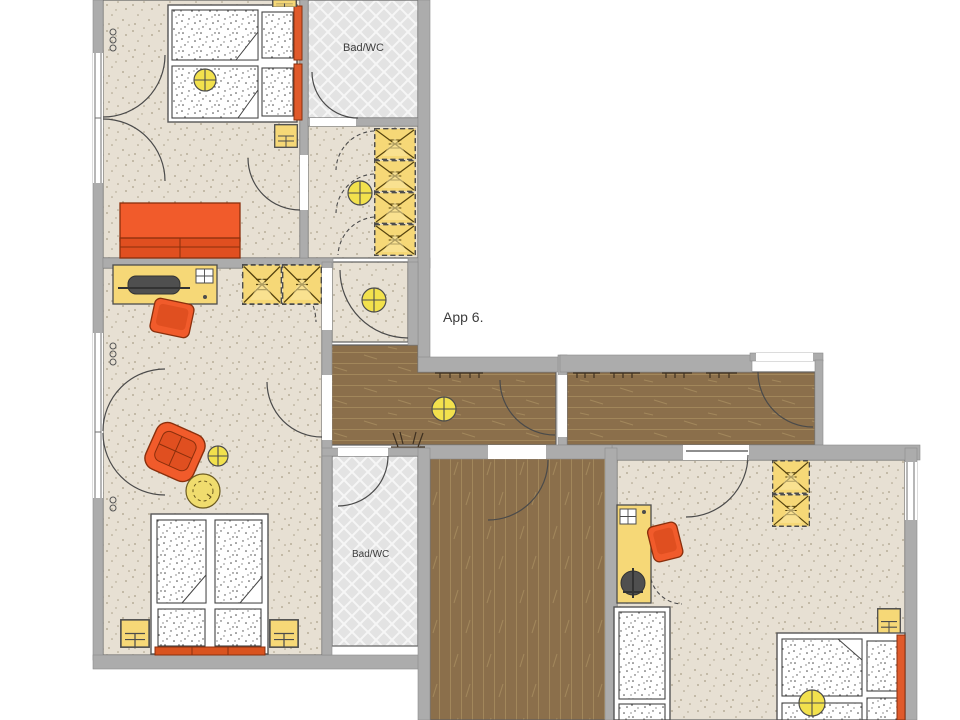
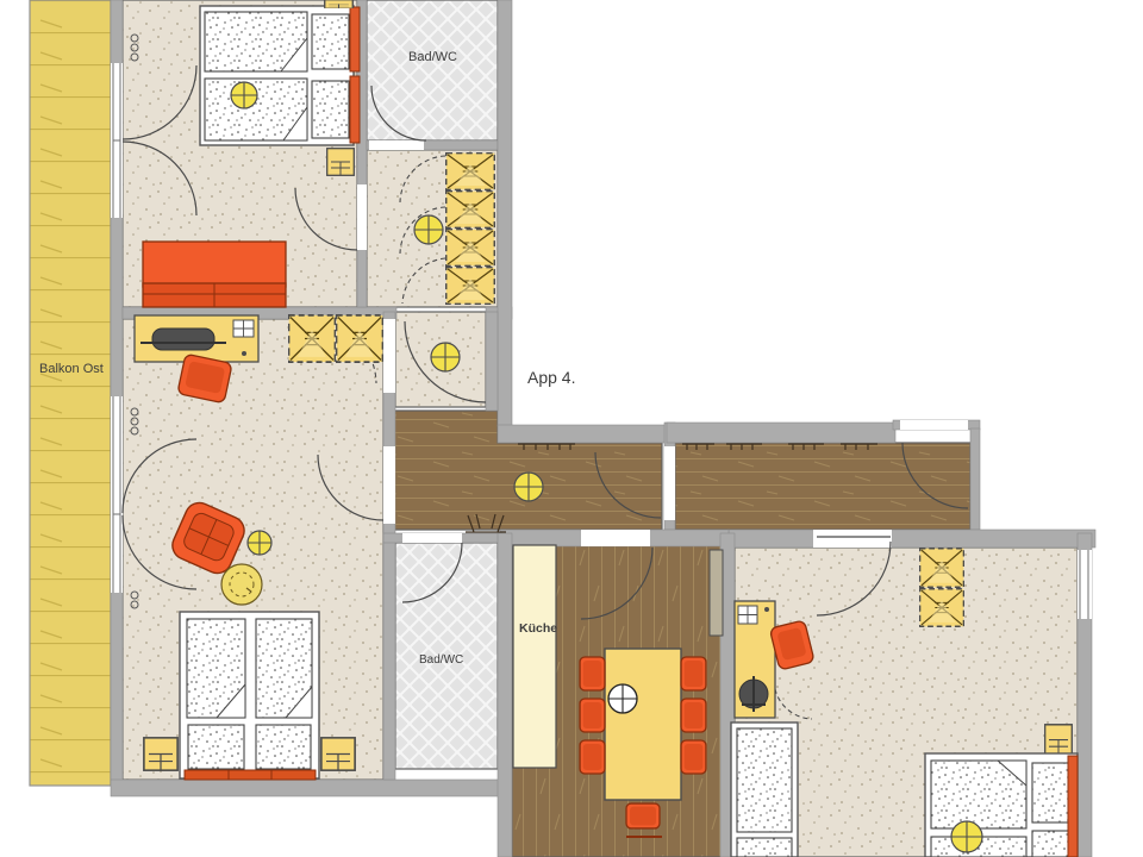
+ Balkon Ost
  Bad/WC
+ Küche
  Bad/WC
- App 6.
+ App 4.
